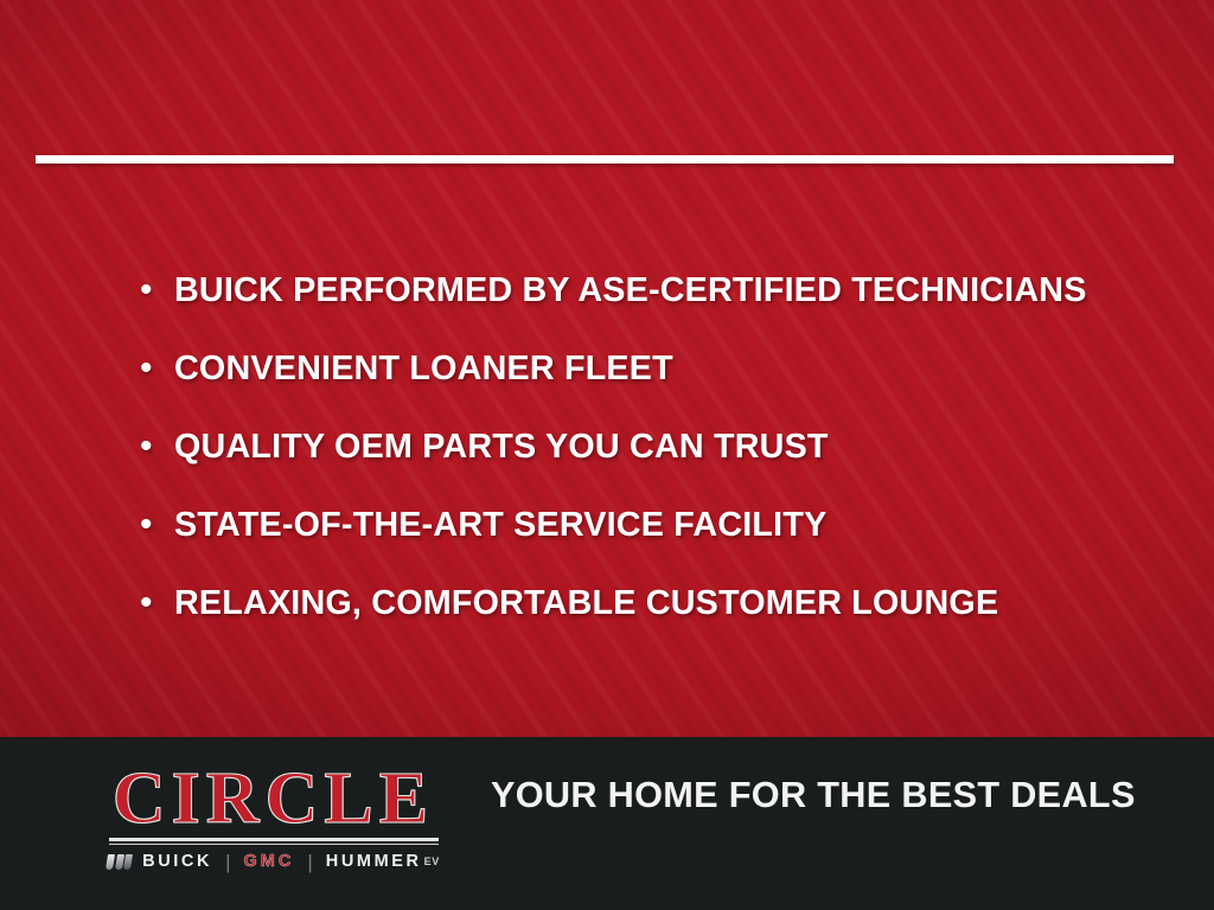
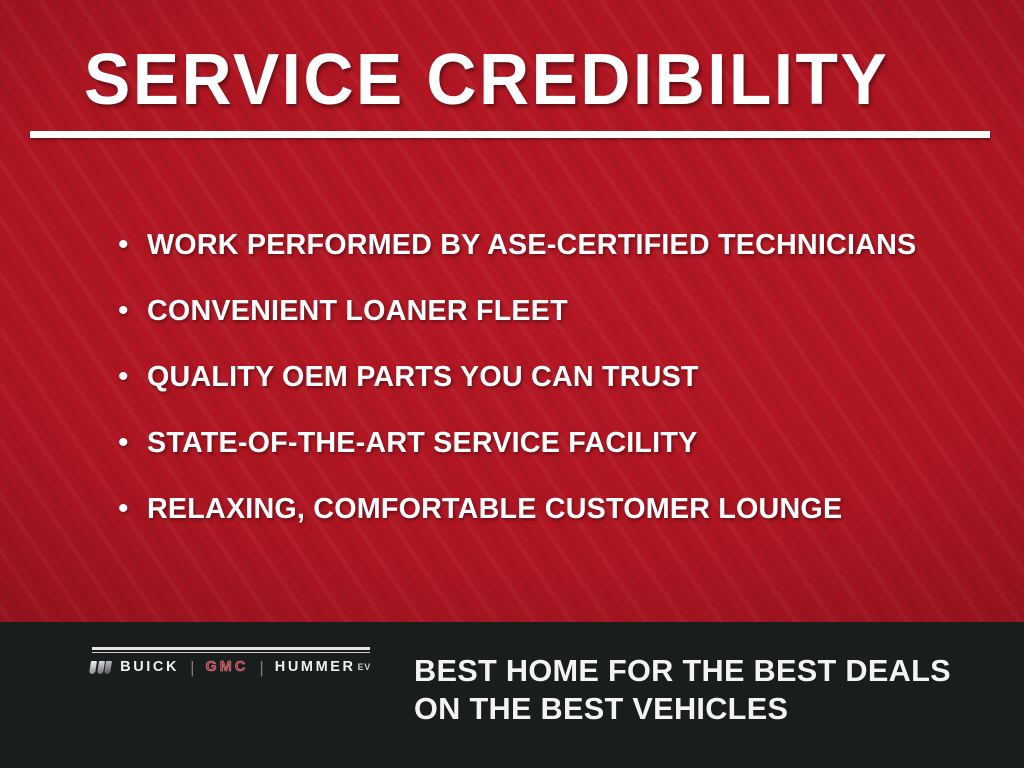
+ SERVICE CREDIBILITY
  •
- BUICK PERFORMED BY ASE-CERTIFIED TECHNICIANS
+ WORK PERFORMED BY ASE-CERTIFIED TECHNICIANS
  •
  CONVENIENT LOANER FLEET
  •
  QUALITY OEM PARTS YOU CAN TRUST
  •
  STATE-OF-THE-ART SERVICE FACILITY
  •
  RELAXING, COMFORTABLE CUSTOMER LOUNGE
- CIRCLE
  BUICK
  |
  GMC
  |
  HUMMER
  EV
- YOUR HOME FOR THE BEST DEALS
+ BEST HOME FOR THE BEST DEALS
+ ON THE BEST VEHICLES
